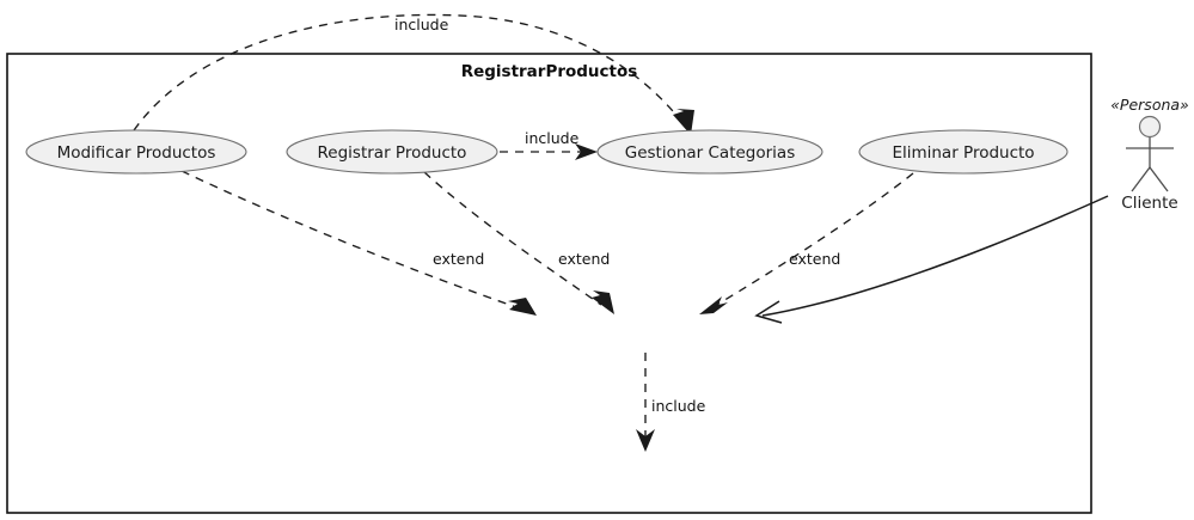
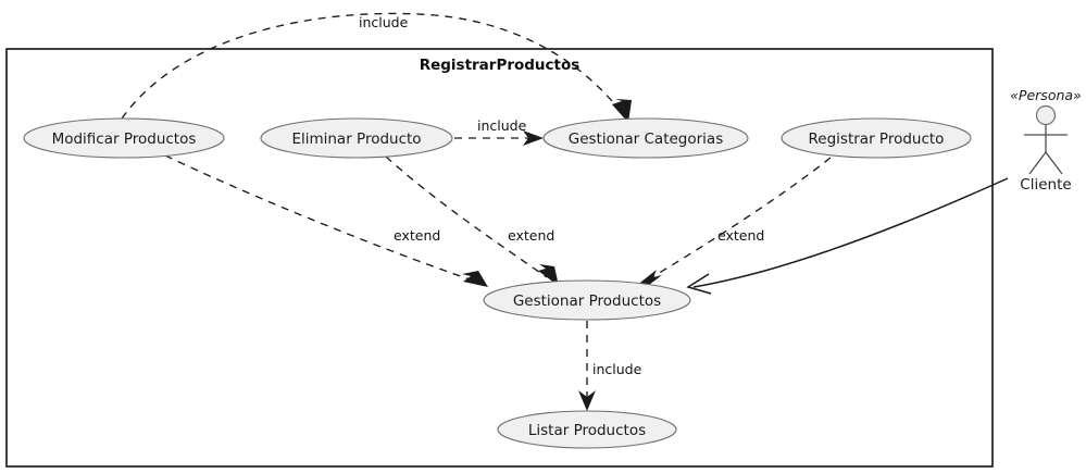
  RegistrarProductos
  include
  include
  extend
  extend
  extend
  include
  Modificar Productos
- Registrar Producto
+ Eliminar Producto
  Gestionar Categorias
- Eliminar Producto
+ Registrar Producto
+ Gestionar Productos
+ Listar Productos
  «Persona»
  Cliente
